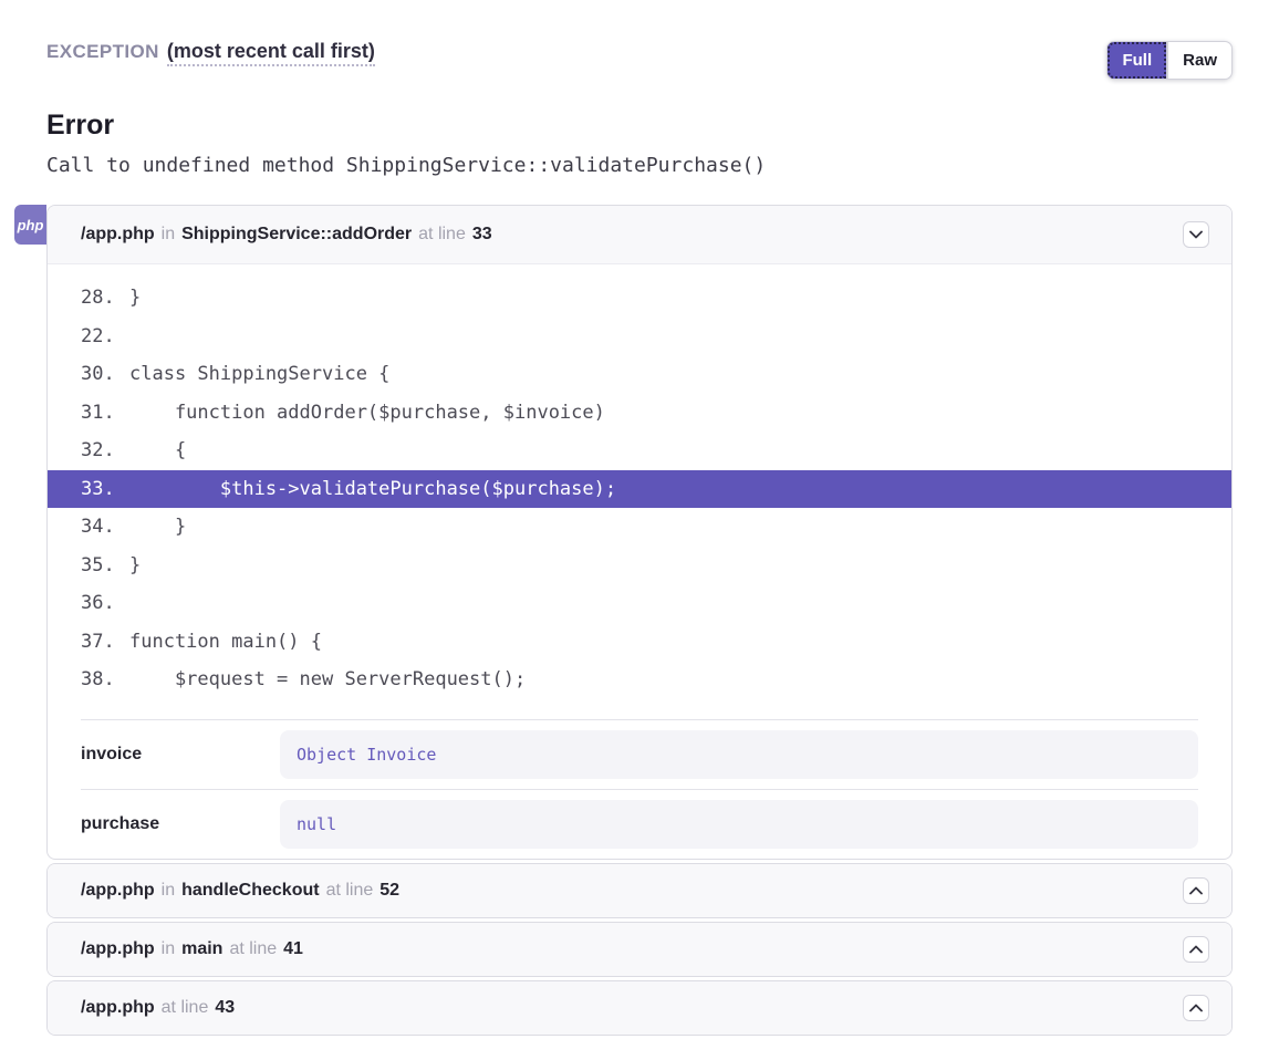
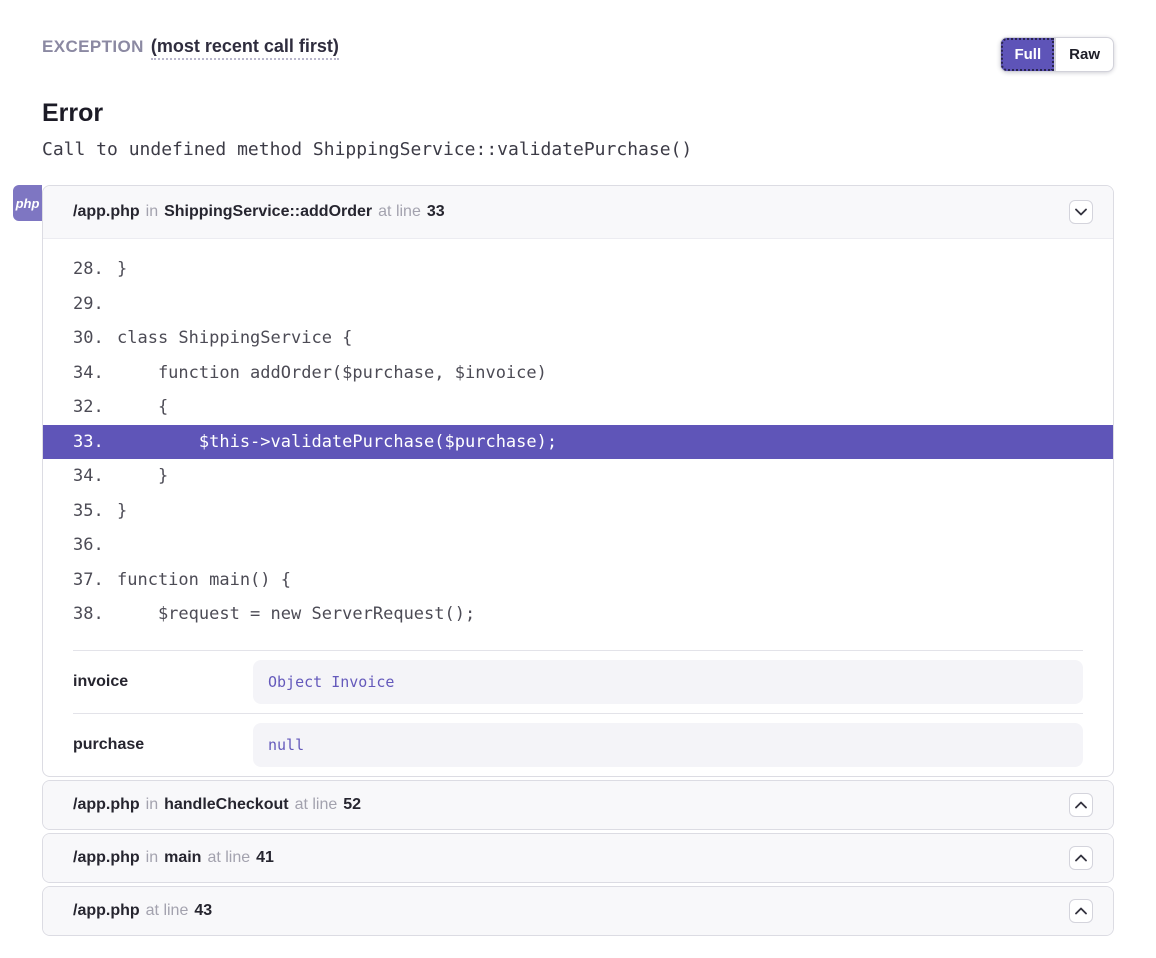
  EXCEPTION (most recent call first)
  Full
  Raw
  Error
  Call to undefined method ShippingService::validatePurchase()
  php
  /app.php
  in
  ShippingService::addOrder
  at line
  33
  28. }
- 22.
+ 29.
  30. class ShippingService {
- 31. function addOrder($purchase, $invoice)
+ 34. function addOrder($purchase, $invoice)
  32. {
  33. $this->validatePurchase($purchase);
  34. }
  35. }
  36.
  37. function main() {
  38. $request = new ServerRequest();
  invoice
  Object Invoice
  purchase
  null
  /app.php
  in
  handleCheckout
  at line
  52
  /app.php
  in
  main
  at line
  41
  /app.php
  at line
  43
